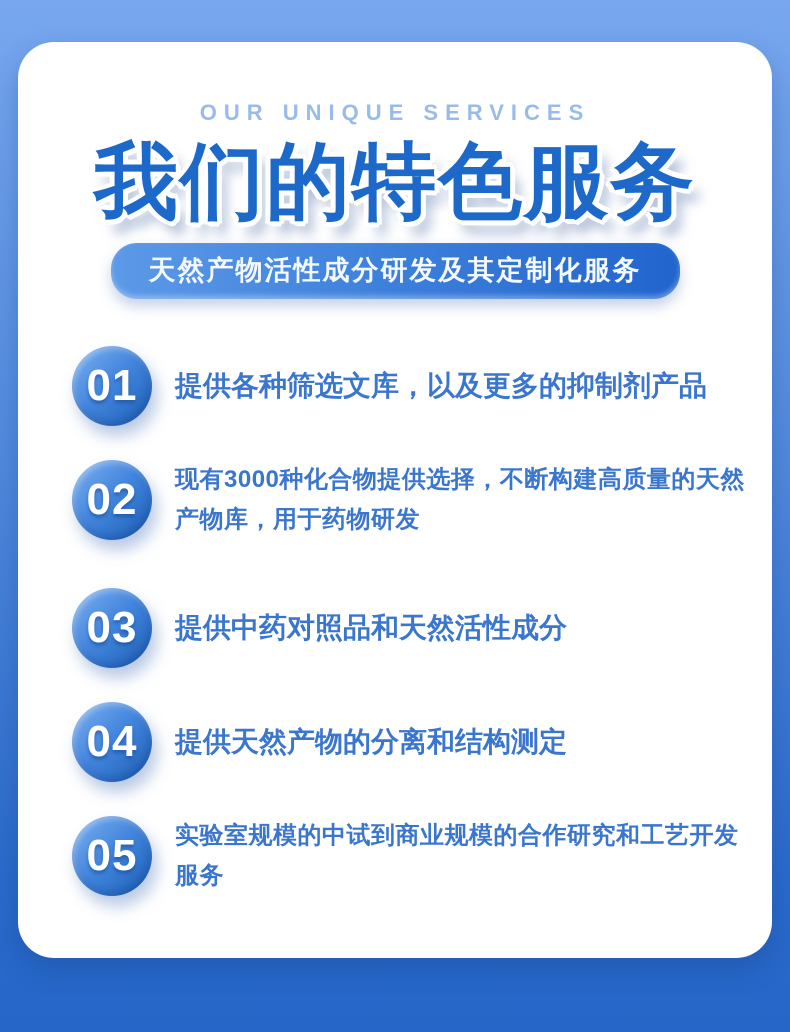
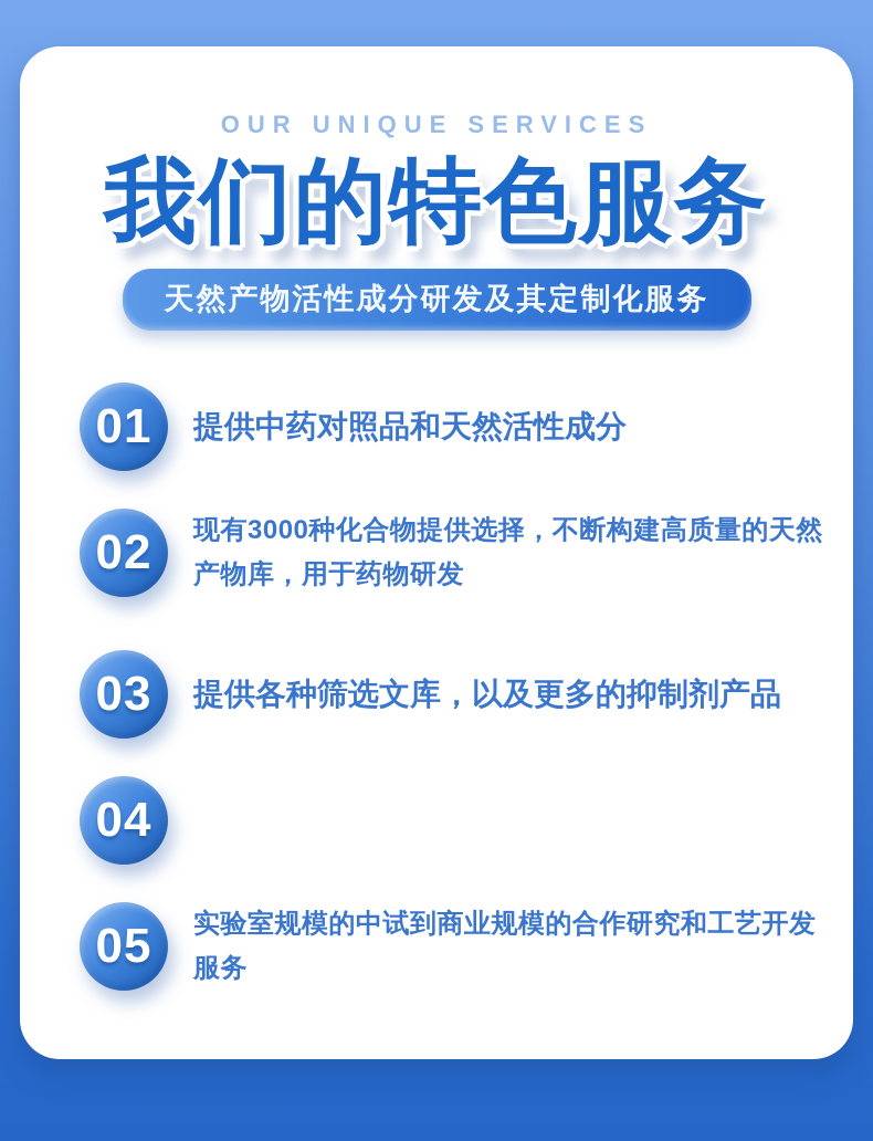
  OUR UNIQUE SERVICES
  我们的特色服务
  天然产物活性成分研发及其定制化服务
  01
- 提供各种筛选文库，以及更多的抑制剂产品
+ 提供中药对照品和天然活性成分
  02
  现有3000种化合物提供选择，不断构建高质量的天然
  产物库，用于药物研发
  03
- 提供中药对照品和天然活性成分
+ 提供各种筛选文库，以及更多的抑制剂产品
  04
- 提供天然产物的分离和结构测定
  05
  实验室规模的中试到商业规模的合作研究和工艺开发
  服务
